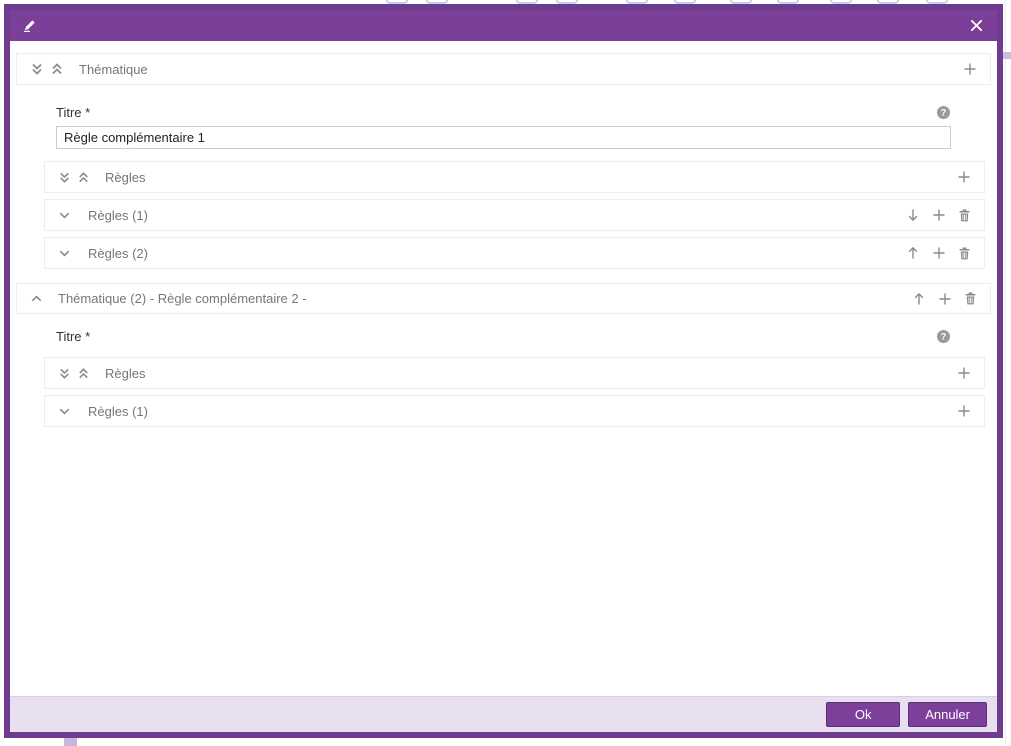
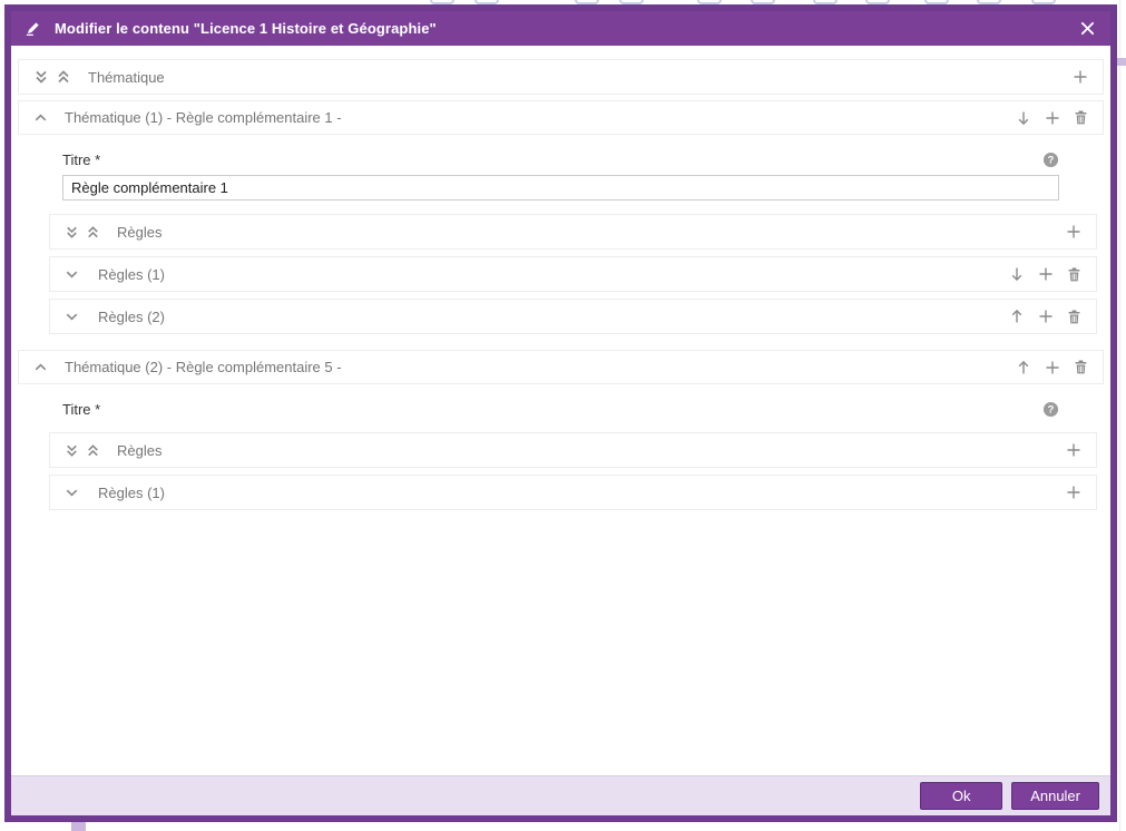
+ Modifier le contenu "Licence 1 Histoire et Géographie"
  Thématique
+ Thématique (1) - Règle complémentaire 1 -
  Titre *
  ?
  Règle complémentaire 1
  Règles
  Règles (1)
  Règles (2)
- Thématique (2) - Règle complémentaire 2 -
+ Thématique (2) - Règle complémentaire 5 -
  Titre *
  ?
  Règles
  Règles (1)
  Ok
  Annuler
